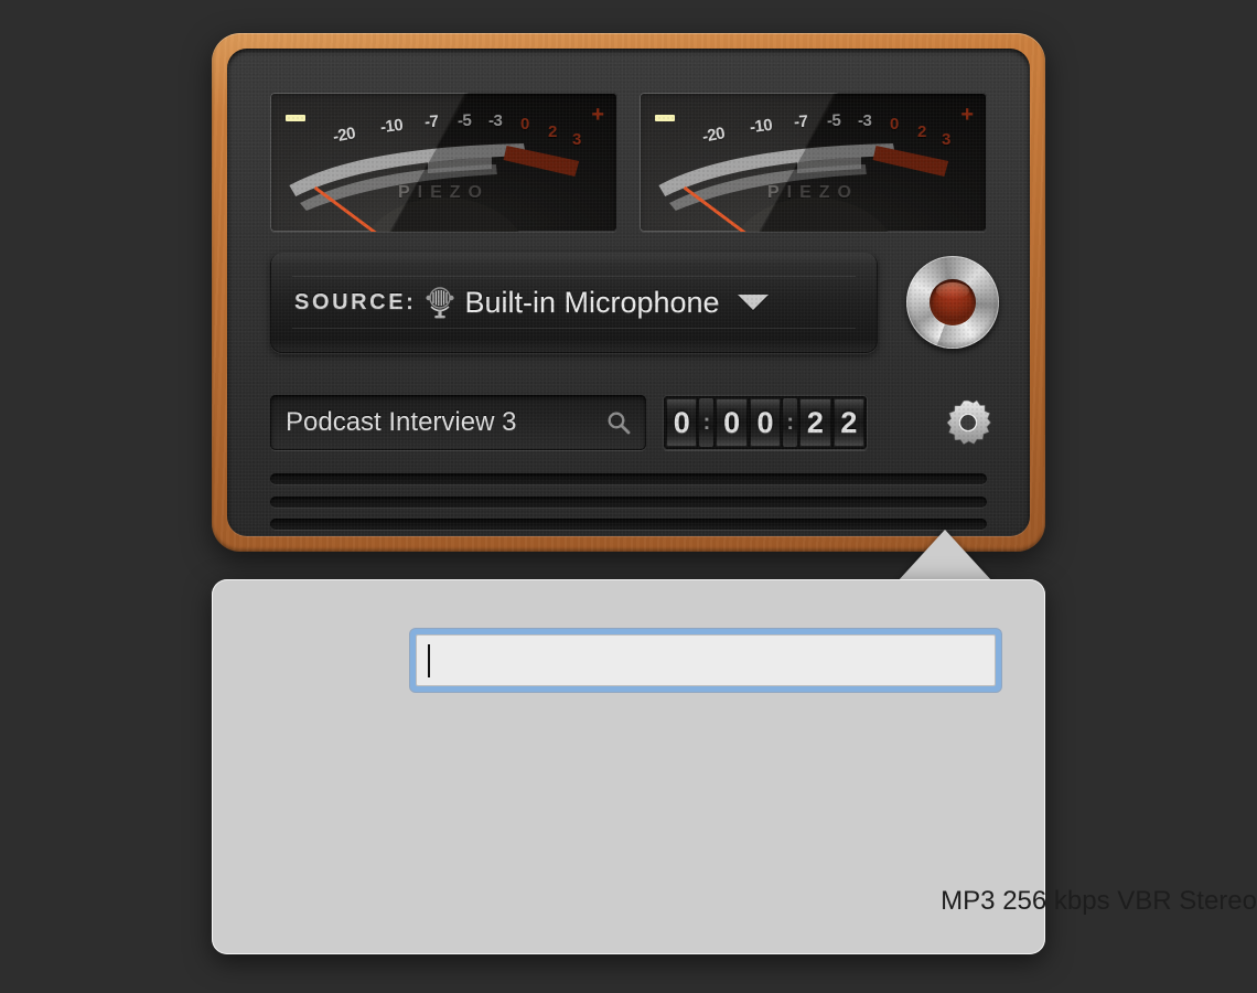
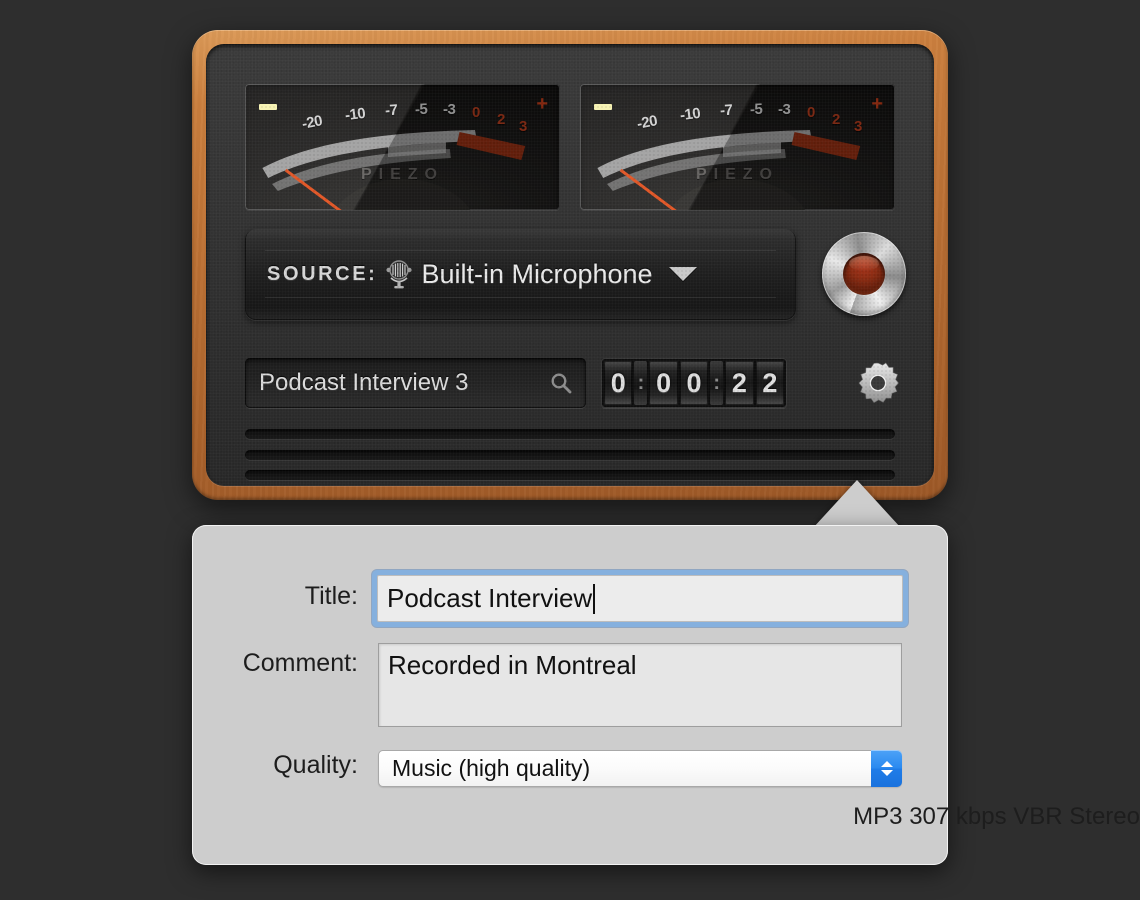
+ Title:
+ Podcast Interview
+ Comment:
+ Recorded in Montreal
+ Quality:
+ Music (high quality)
- MP3 256 kbps VBR Stereo
+ MP3 307 kbps VBR Stereo
